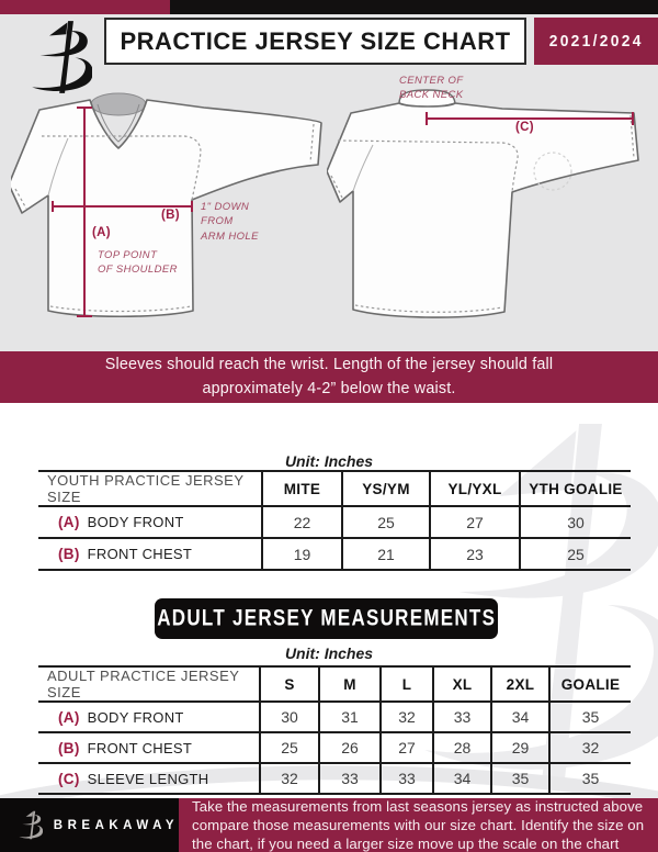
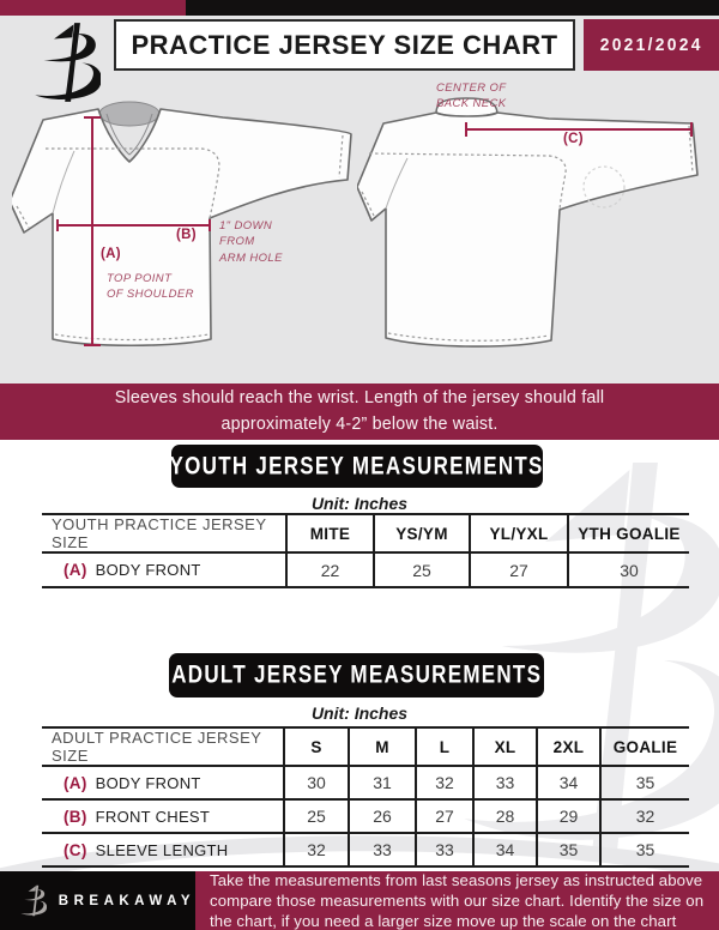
  PRACTICE JERSEY SIZE CHART
  2021/2024
  (A)
  TOP POINT
  OF SHOULDER
  (B)
  1" DOWN
  FROM
  ARM HOLE
  (C)
  CENTER OF
  BACK NECK
  Sleeves should reach the wrist. Length of the jersey should fall approximately 4-2” below the waist.
+ YOUTH JERSEY MEASUREMENTS
  Unit: Inches
  YOUTH PRACTICE JERSEY SIZE	MITE	YS/YM	YL/YXL	YTH GOALIE
  (A) BODY FRONT	22	25	27	30
- (B) FRONT CHEST	19	21	23	25
  ADULT JERSEY MEASUREMENTS
  Unit: Inches
  ADULT PRACTICE JERSEY SIZE	S	M	L	XL	2XL	GOALIE
  (A) BODY FRONT	30	31	32	33	34	35
  (B) FRONT CHEST	25	26	27	28	29	32
  (C) SLEEVE LENGTH	32	33	33	34	35	35
  BREAKAWAY
  Take the measurements from last seasons jersey as instructed above compare those measurements with our size chart. Identify the size on the chart, if you need a larger size move up the scale on the chart
